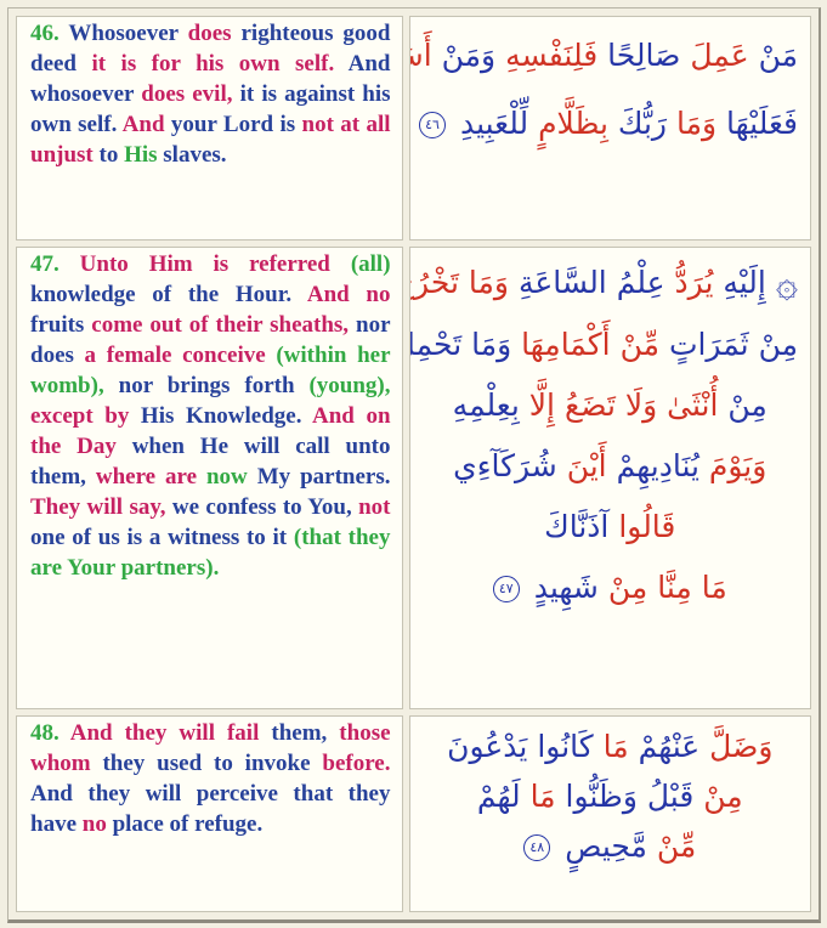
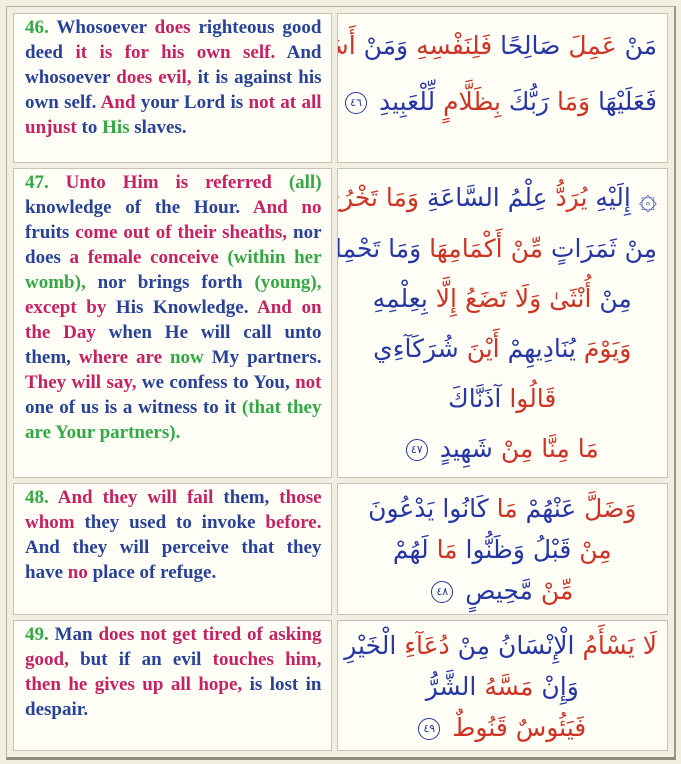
  46. Whosoever does righteous good deed it is for his own self. And whosoever does evil, it is against his own self. And your Lord is not at all unjust to His slaves.	مَنْ عَمِلَ صَالِحًا فَلِنَفْسِهِ وَمَنْ أَسَ فَعَلَيْهَا وَمَا رَبُّكَ بِظَلَّامٍ لِّلْعَبِيدِ ٤٦
  47. Unto Him is referred (all) knowledge of the Hour. And no fruits come out of their sheaths, nor does a female conceive (within her womb), nor brings forth (young), except by His Knowledge. And on the Day when He will call unto them, where are now My partners. They will say, we confess to You, not one of us is a witness to it (that they are Your partners).	۞ إِلَيْهِ يُرَدُّ عِلْمُ السَّاعَةِ وَمَا تَخْرُ مِنْ ثَمَرَاتٍ مِّنْ أَكْمَامِهَا وَمَا تَحْمِ مِنْ أُنْثَىٰ وَلَا تَضَعُ إِلَّا بِعِلْمِهِ وَيَوْمَ يُنَادِيهِمْ أَيْنَ شُرَكَآءِي قَالُوا آذَنَّاكَ مَا مِنَّا مِنْ شَهِيدٍ ٤٧
  48. And they will fail them, those whom they used to invoke before. And they will perceive that they have no place of refuge.	وَضَلَّ عَنْهُمْ مَا كَانُوا يَدْعُونَ مِنْ قَبْلُ وَظَنُّوا مَا لَهُمْ مِّنْ مَّحِيصٍ ٤٨
+ 49. Man does not get tired of asking good, but if an evil touches him, then he gives up all hope, is lost in despair.	لَا يَسْأَمُ الْإِنْسَانُ مِنْ دُعَآءِ الْخَيْرِ وَإِنْ مَسَّهُ الشَّرُّ فَيَئُوسٌ قَنُوطٌ ٤٩
